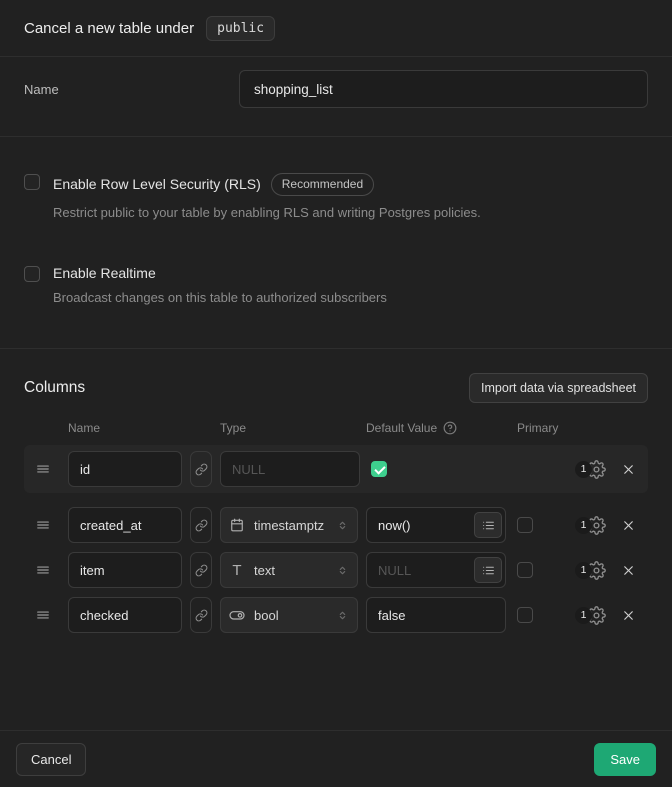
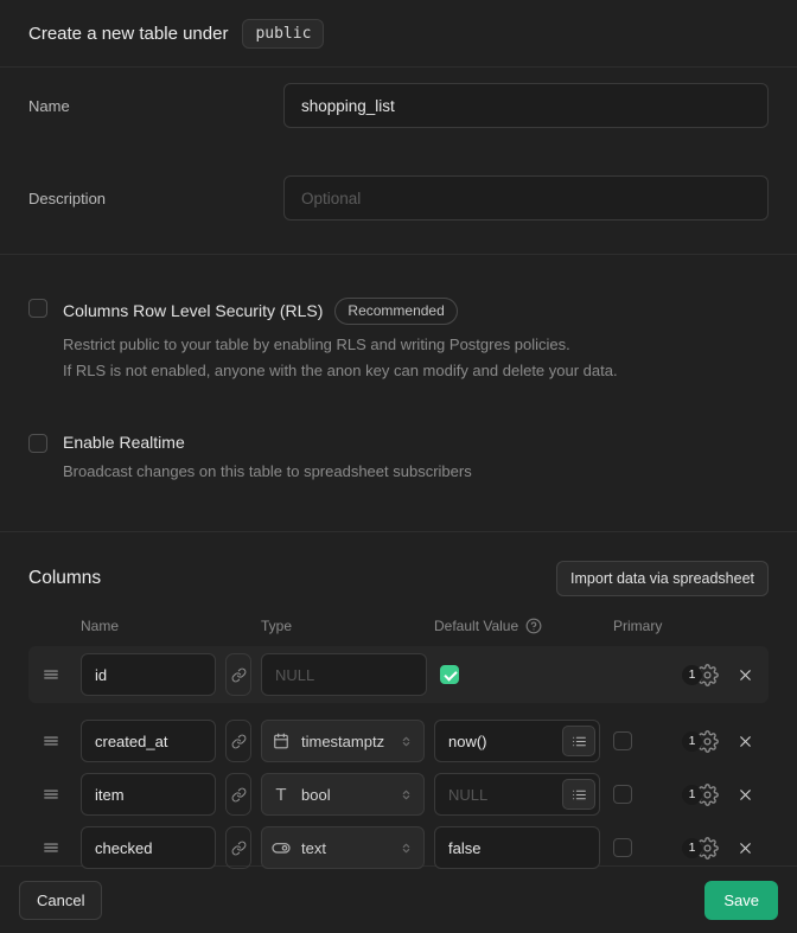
- Cancel a new table under
+ Create a new table under
  public
  Name
  shopping_list
+ Description
+ Optional
- Enable Row Level Security (RLS)
+ Columns Row Level Security (RLS)
  Recommended
  Restrict public to your table by enabling RLS and writing Postgres policies.
+ If RLS is not enabled, anyone with the anon key can modify and delete your data.
  Enable Realtime
- Broadcast changes on this table to authorized subscribers
+ Broadcast changes on this table to spreadsheet subscribers
  Columns
  Import data via spreadsheet
  Name
  Type
  Default Value
  Primary
  id
  NULL
  1
  created_at
  timestamptz
  now()
  1
  item
  T
- text
+ bool
  NULL
  1
  checked
- bool
+ text
  false
  1
  Cancel
  Save
